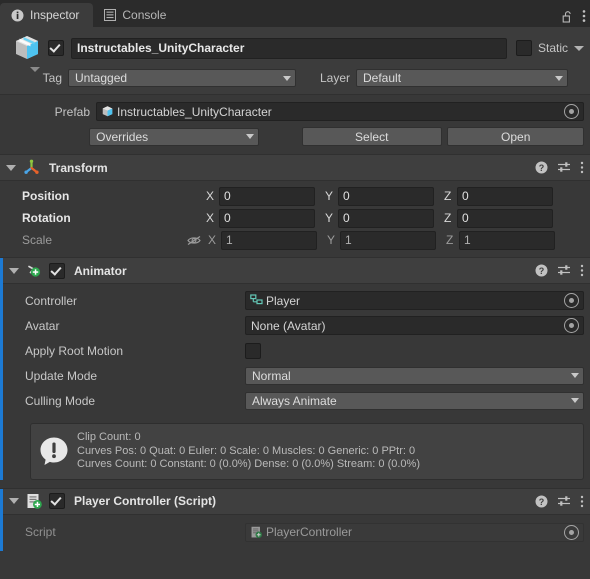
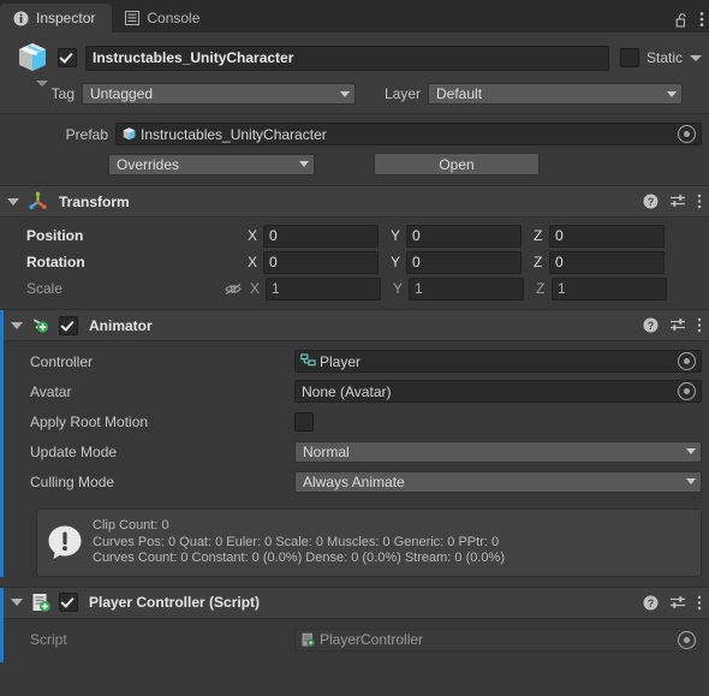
  Inspector
  Console
  Instructables_UnityCharacter
  Static
  Tag
  Untagged
  Layer
  Default
  Prefab
  Instructables_UnityCharacter
  Overrides
- Select
  Open
  Transform
  ?
  Position
  X
  0
  Y
  0
  Z
  0
  Rotation
  X
  0
  Y
  0
  Z
  0
  Scale
  X
  1
  Y
  1
  Z
  1
  Animator
  ?
  Controller
  Player
  Avatar
  None (Avatar)
  Apply Root Motion
  Update Mode
  Normal
  Culling Mode
  Always Animate
  Clip Count: 0
  Curves Pos: 0 Quat: 0 Euler: 0 Scale: 0 Muscles: 0 Generic: 0 PPtr: 0
  Curves Count: 0 Constant: 0 (0.0%) Dense: 0 (0.0%) Stream: 0 (0.0%)
  Player Controller (Script)
  ?
  Script
  PlayerController
